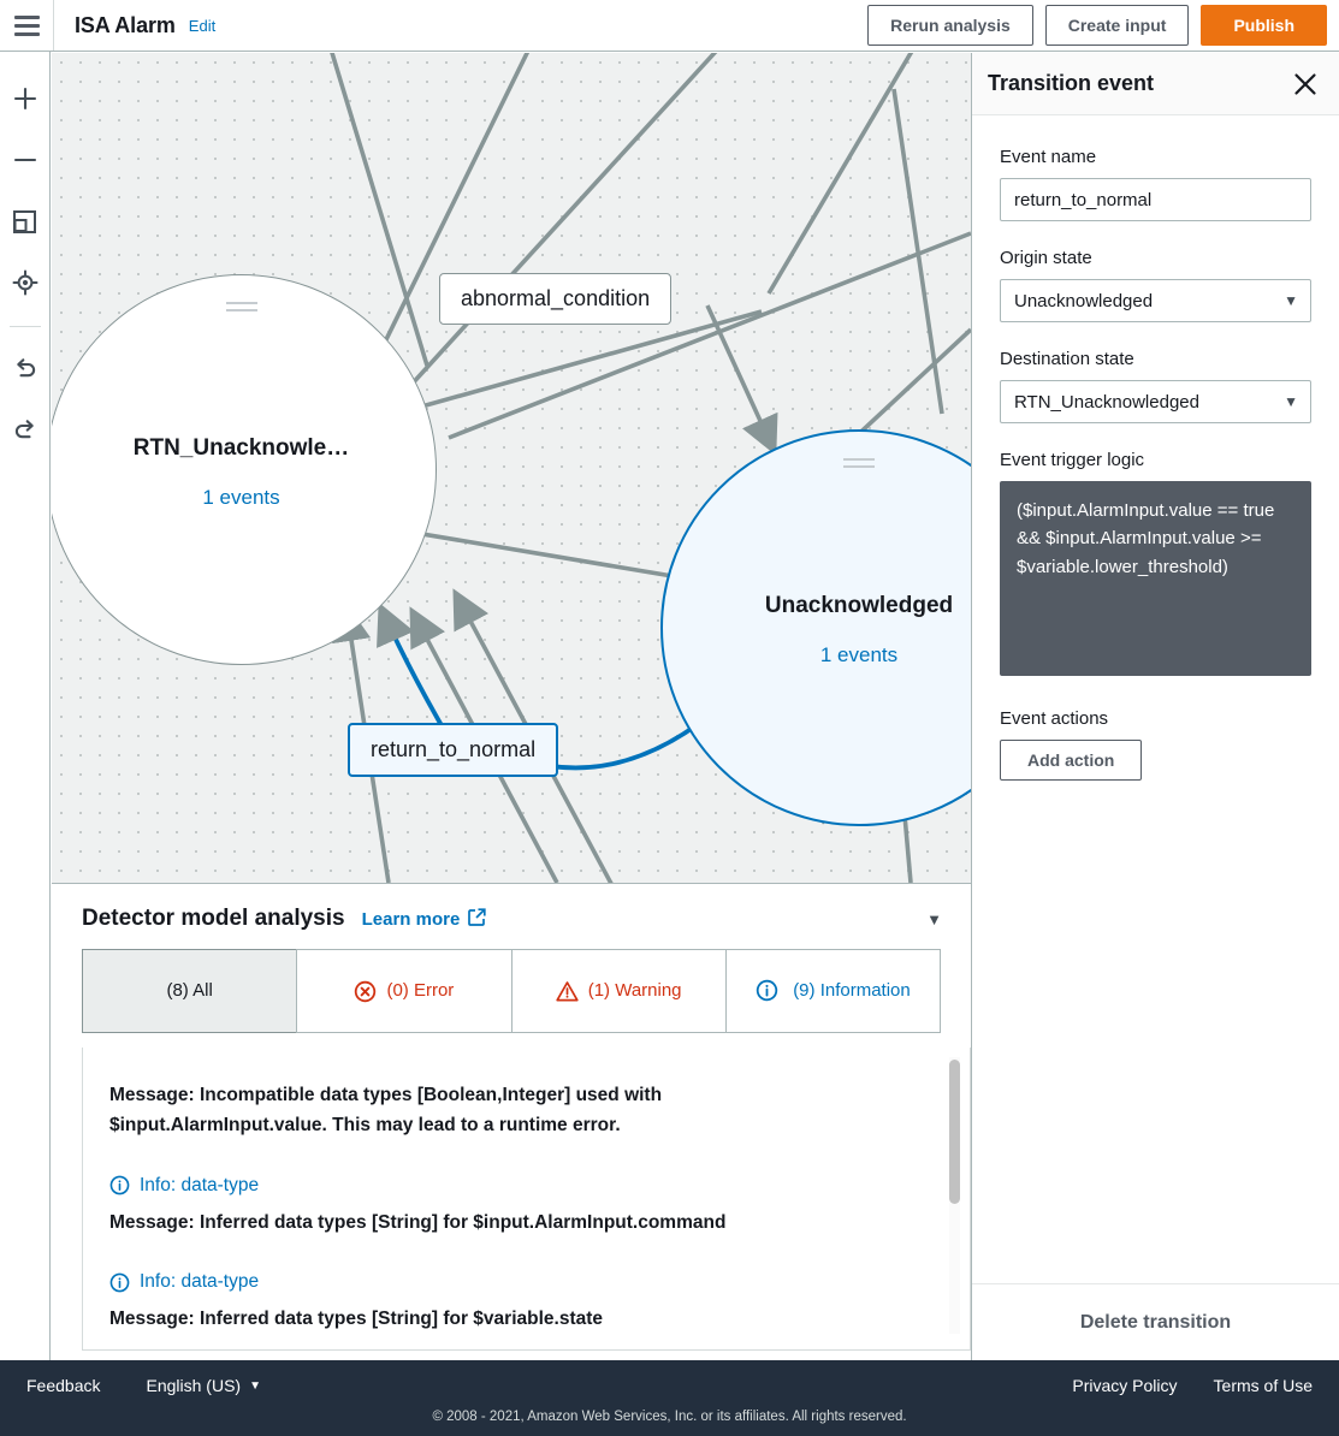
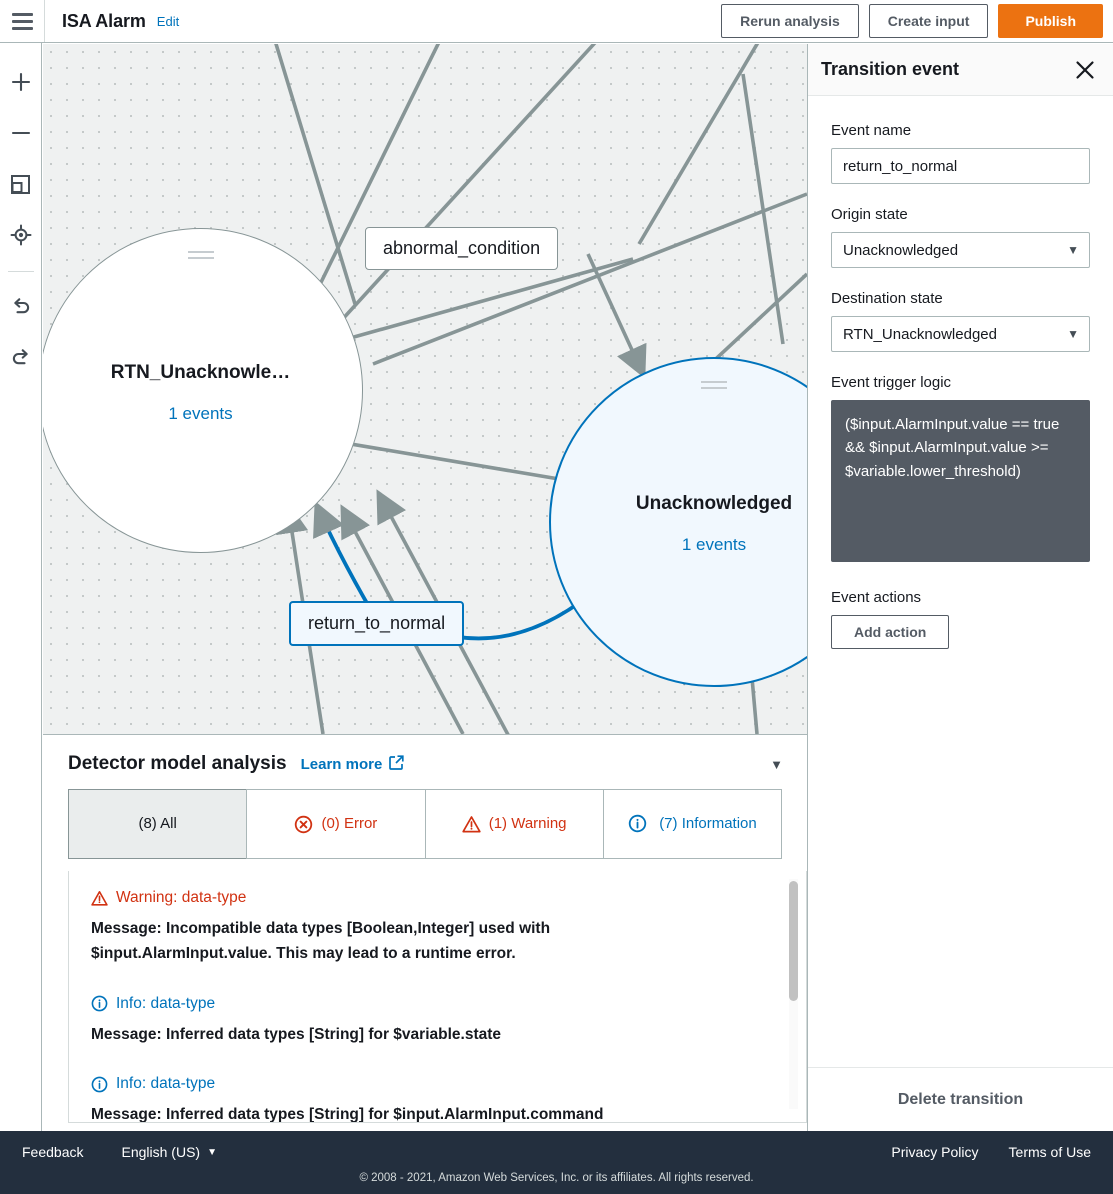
  ISA Alarm
  Edit
  Rerun analysis
  Create input
  Publish
  RTN_Unacknowle…
  1 events
  Unacknowledged
  1 events
  abnormal_condition
  return_to_normal
  Detector model analysis
  Learn more
  ▼
  (8) All
  (0) Error
  (1) Warning
- (9) Information
+ (7) Information
+ Warning: data-type
  Message: Incompatible data types [Boolean,Integer] used with $input.AlarmInput.value. This may lead to a runtime error.
  Info: data-type
- Message: Inferred data types [String] for $input.AlarmInput.command
+ Message: Inferred data types [String] for $variable.state
  Info: data-type
- Message: Inferred data types [String] for $variable.state
+ Message: Inferred data types [String] for $input.AlarmInput.command
  Transition event
  Event name
  return_to_normal
  Origin state
  Unacknowledged
  ▼
  Destination state
  RTN_Unacknowledged
  ▼
  Event trigger logic
  Event actions
  Add action
  Delete transition
  Feedback
  English (US)
  ▼
  Privacy Policy
  Terms of Use
  © 2008 - 2021, Amazon Web Services, Inc. or its affiliates. All rights reserved.
